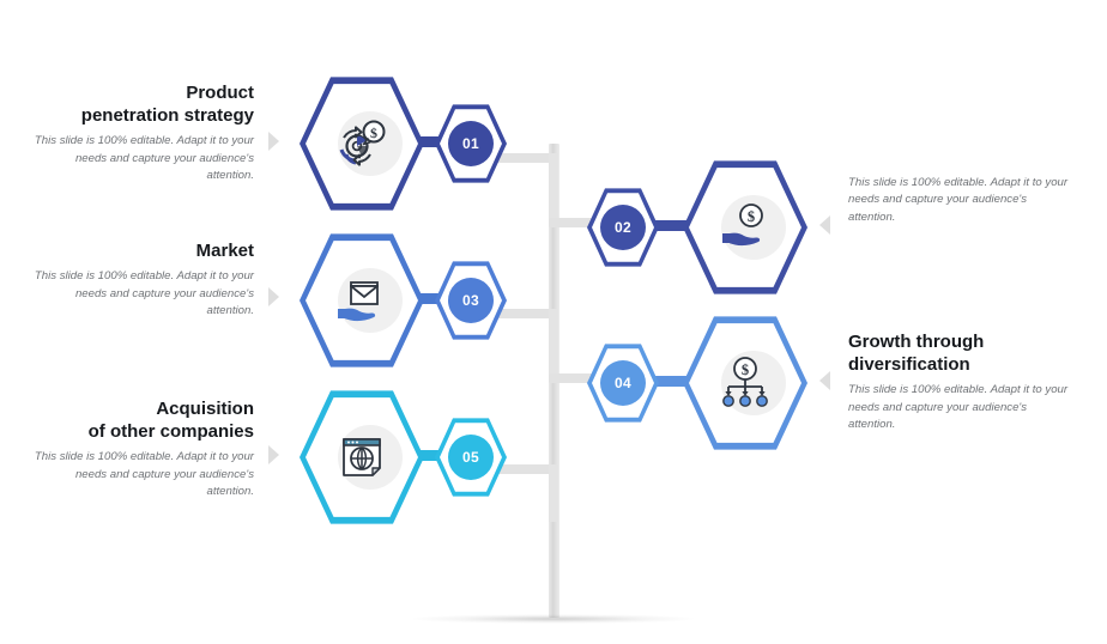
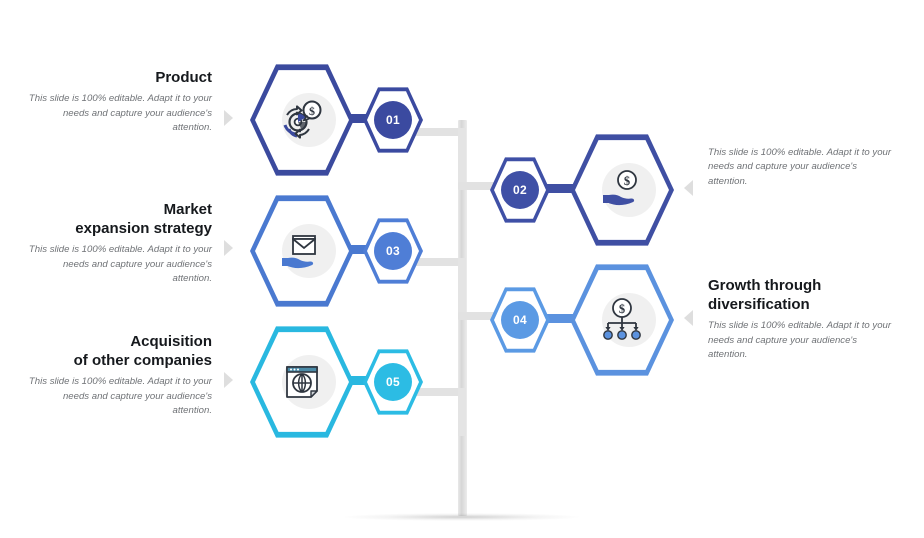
  Product
- penetration strategy
  This slide is 100% editable. Adapt it to your needs and capture your audience's attention.
  $
  01
  $
  02
  This slide is 100% editable. Adapt it to your needs and capture your audience's attention.
  Market
+ expansion strategy
  This slide is 100% editable. Adapt it to your needs and capture your audience's attention.
  03
  $
  04
  Growth through
  diversification
  This slide is 100% editable. Adapt it to your needs and capture your audience's attention.
  Acquisition
  of other companies
  This slide is 100% editable. Adapt it to your needs and capture your audience's attention.
  05
